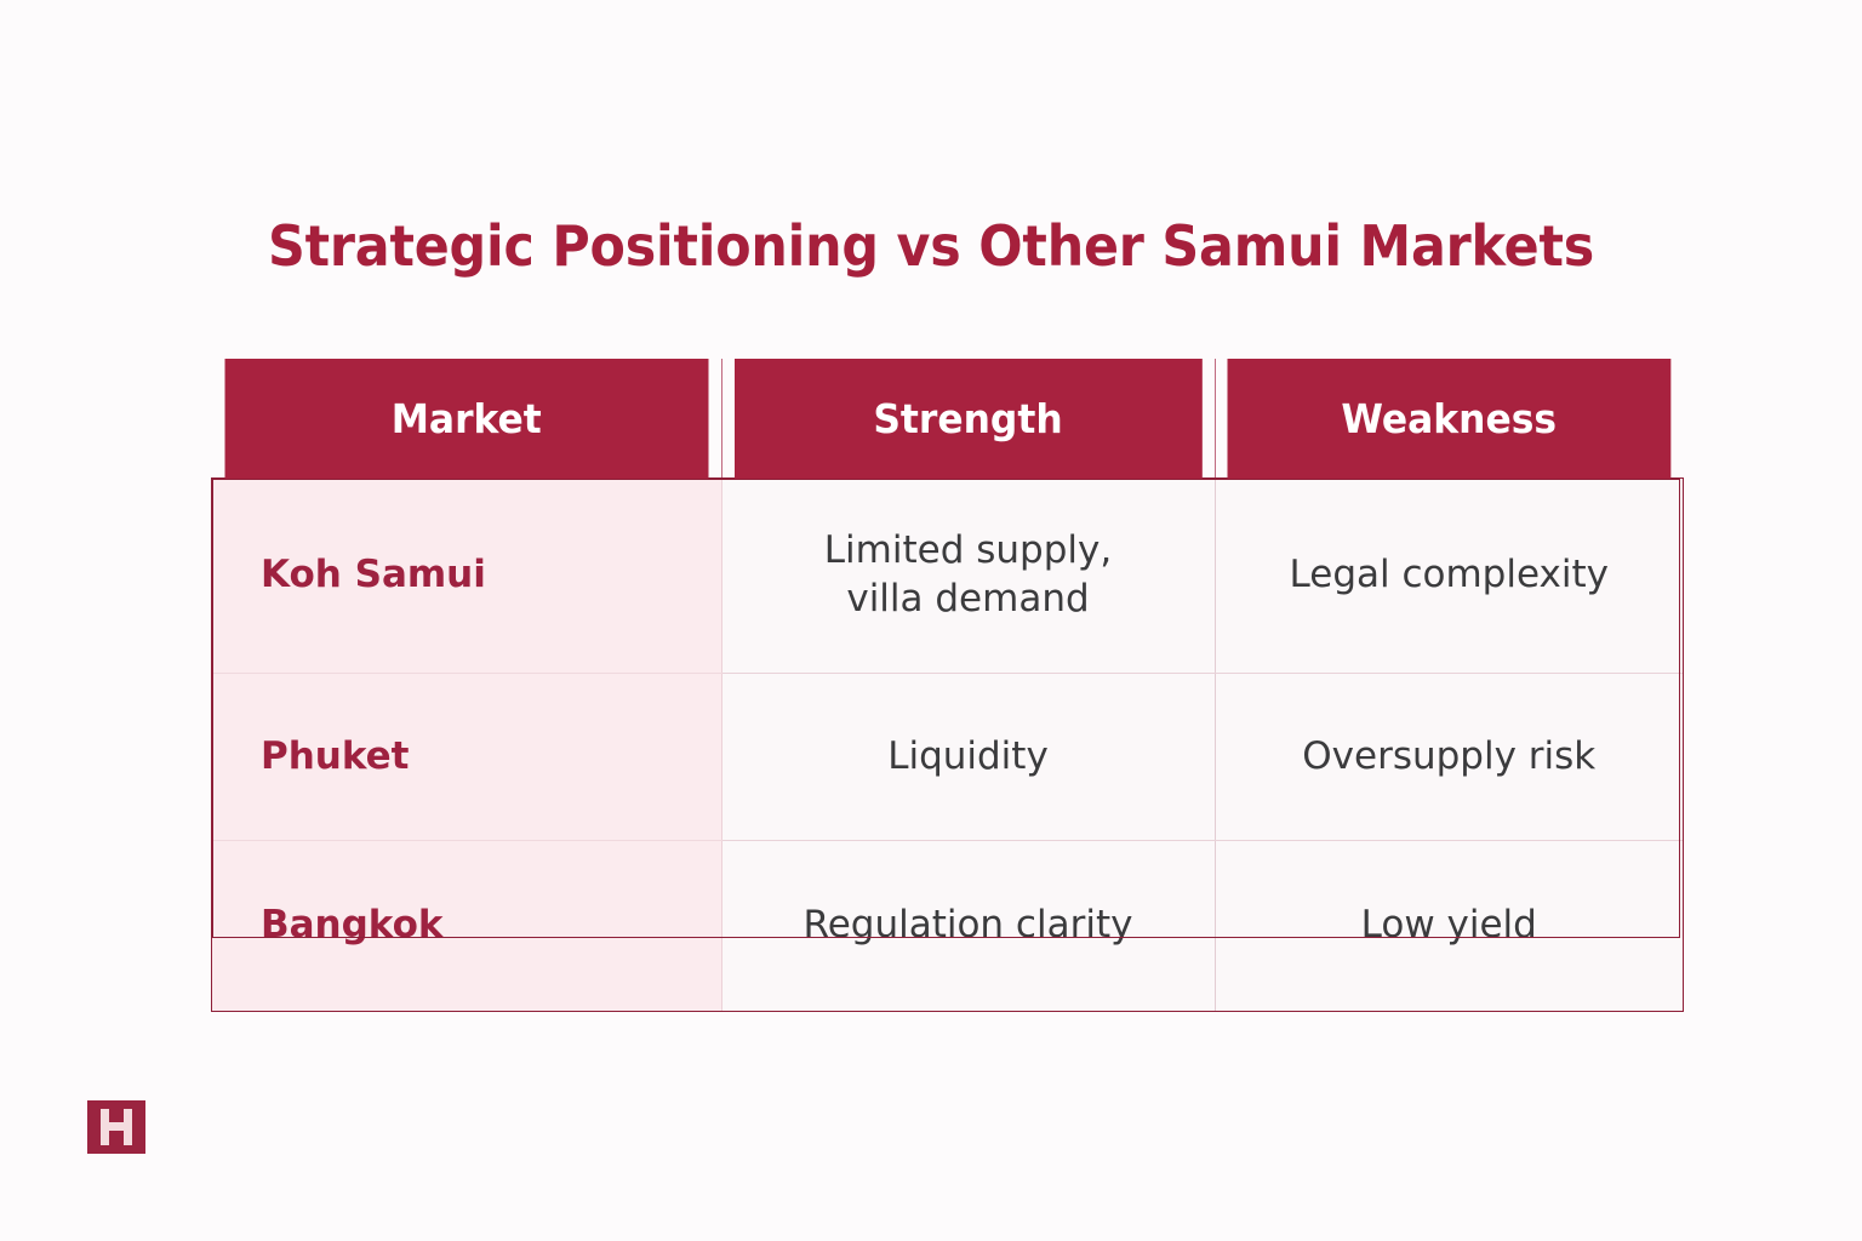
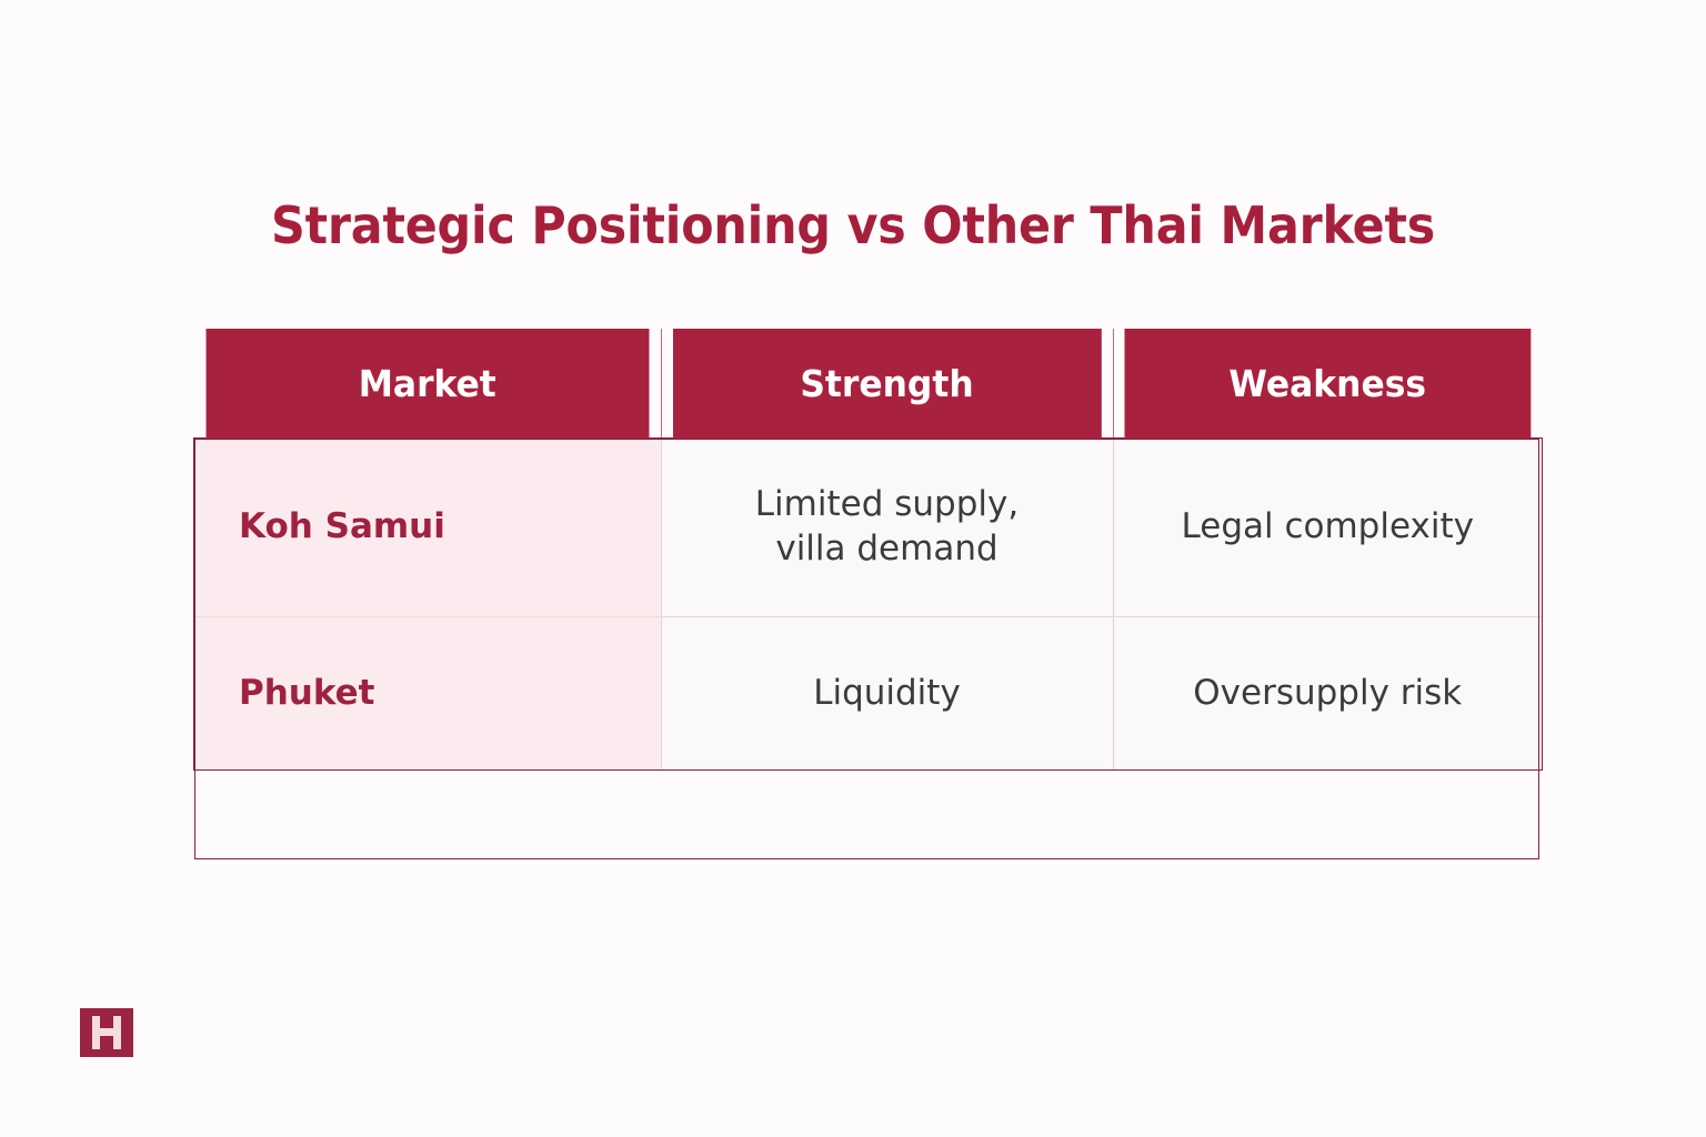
- Strategic Positioning vs Other Samui Markets
+ Strategic Positioning vs Other Thai Markets
  Market	Strength	Weakness
  Koh Samui	Limited supply,villa demand	Legal complexity
  Phuket	Liquidity	Oversupply risk
- Bangkok	Regulation clarity	Low yield
